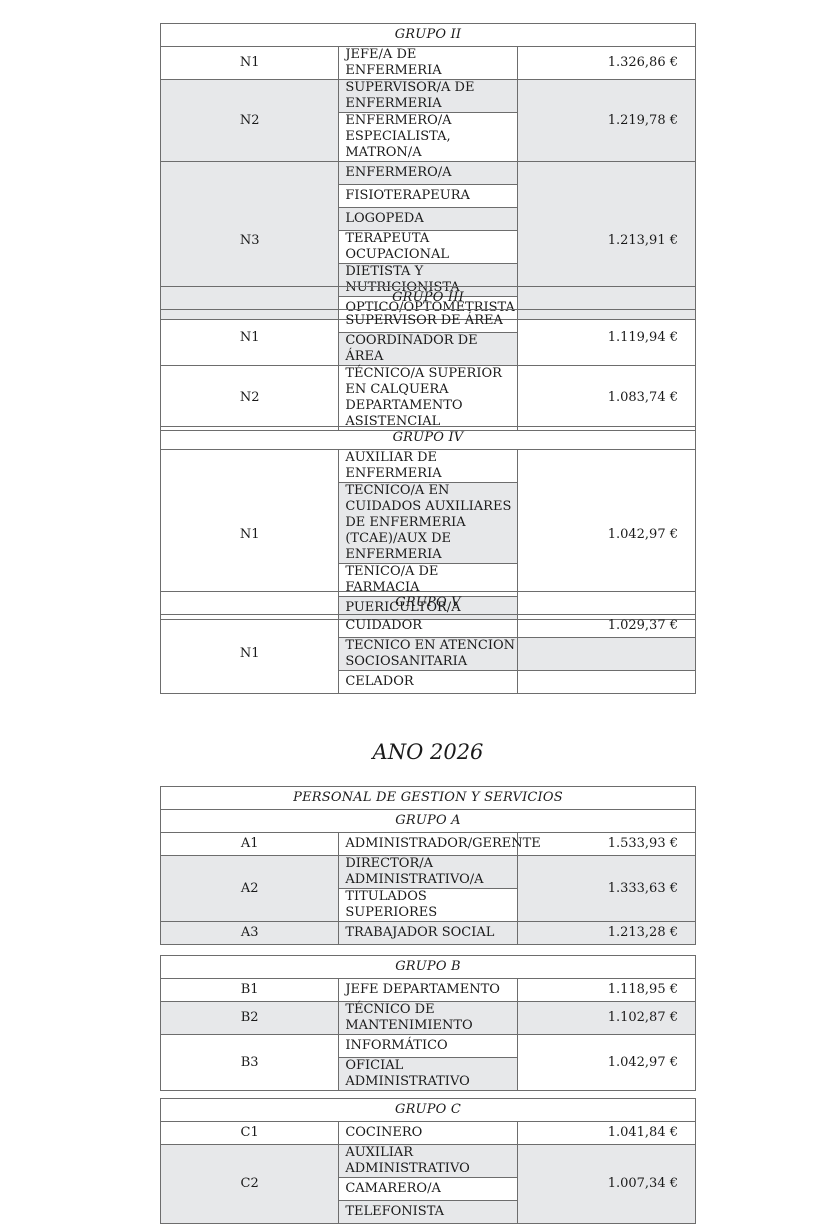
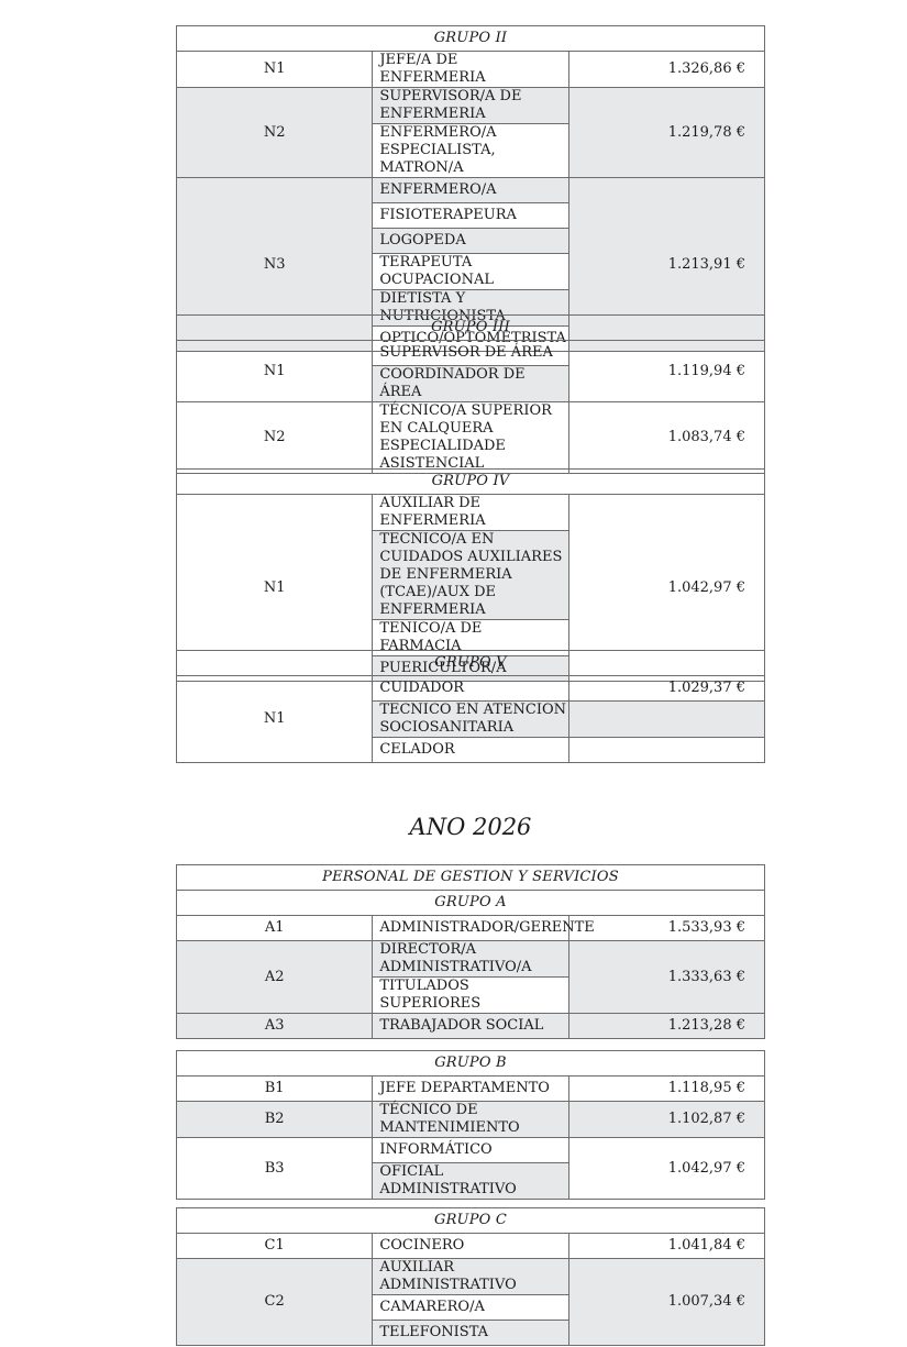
  GRUPO II
  N1	JEFE/A DE ENFERMERIA	1.326,86 €
  N2	SUPERVISOR/A DE ENFERMERIA	1.219,78 €
  ENFERMERO/A ESPECIALISTA, MATRON/A
  N3	ENFERMERO/A	1.213,91 €
  FISIOTERAPEURA
  LOGOPEDA
  TERAPEUTA OCUPACIONAL
  DIETISTA Y NUTRICIONISTA
  OPTICO/OPTOMETRISTA
  GRUPO III
  N1	SUPERVISOR DE ÁREA	1.119,94 €
  COORDINADOR DE ÁREA
- N2	TÉCNICO/A SUPERIOR EN CALQUERA DEPARTAMENTO ASISTENCIAL	1.083,74 €
+ N2	TÉCNICO/A SUPERIOR EN CALQUERA ESPECIALIDADE ASISTENCIAL	1.083,74 €
  GRUPO IV
  N1	AUXILIAR DE ENFERMERIA	1.042,97 €
  TECNICO/A EN CUIDADOS AUXILIARES DE ENFERMERIA (TCAE)/AUX DE ENFERMERIA
  TENICO/A DE FARMACIA
  PUERICULTOR/A
  GRUPO V
  N1	CUIDADOR	1.029,37 €
  TECNICO EN ATENCION SOCIOSANITARIA
  CELADOR
  ANO 2026
  PERSONAL DE GESTION Y SERVICIOS
  GRUPO A
  A1	ADMINISTRADOR/GERENTE	1.533,93 €
  A2	DIRECTOR/A ADMINISTRATIVO/A	1.333,63 €
  TITULADOS SUPERIORES
  A3	TRABAJADOR SOCIAL	1.213,28 €
  GRUPO B
  B1	JEFE DEPARTAMENTO	1.118,95 €
  B2	TÉCNICO DE MANTENIMIENTO	1.102,87 €
  B3	INFORMÁTICO	1.042,97 €
  OFICIAL ADMINISTRATIVO
  GRUPO C
  C1	COCINERO	1.041,84 €
  C2	AUXILIAR ADMINISTRATIVO	1.007,34 €
  CAMARERO/A
  TELEFONISTA
